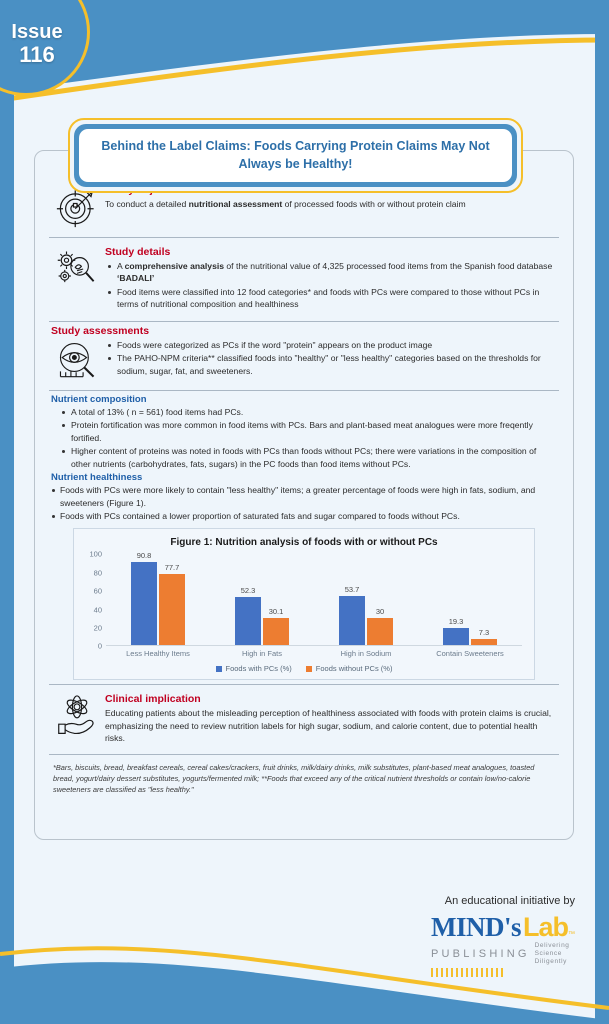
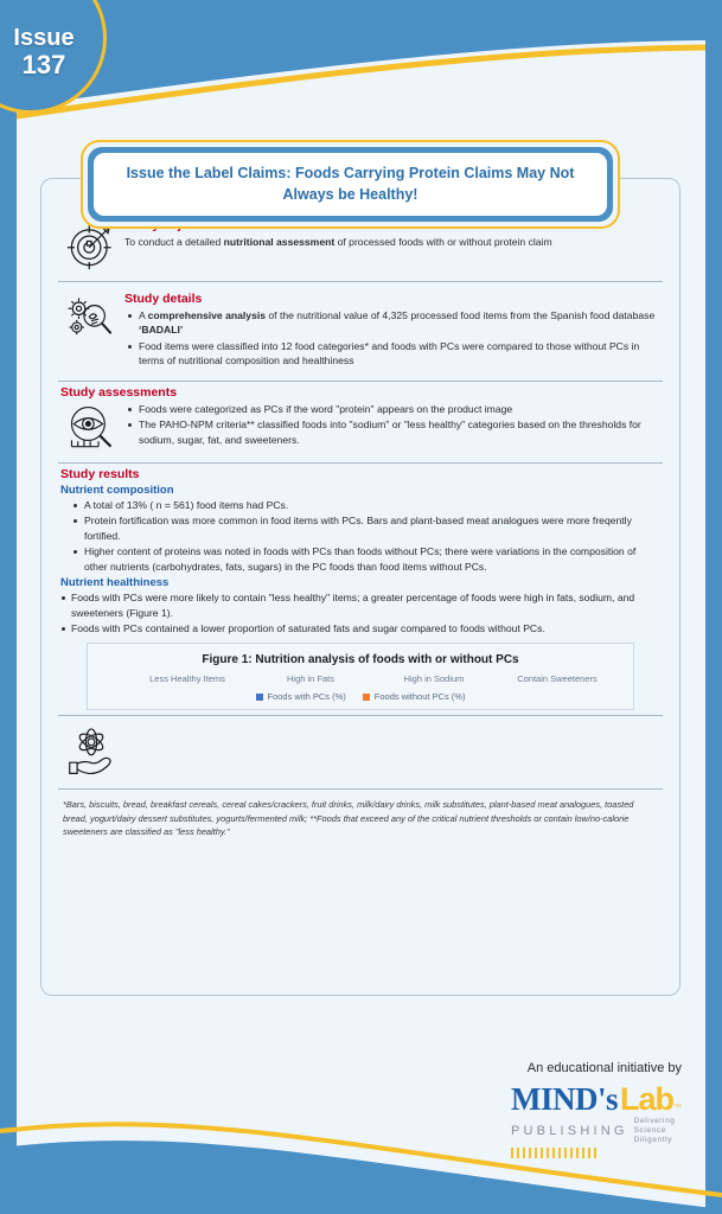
  Issue
- 116
+ 137
  To conduct a detailed nutritional assessment of processed foods with or without protein claim
  Study details
  A comprehensive analysis of the nutritional value of 4,325 processed food items from the Spanish food database ‘BADALI’
  Food items were classified into 12 food categories* and foods with PCs were compared to those without PCs in terms of nutritional composition and healthiness
  Study assessments
  Foods were categorized as PCs if the word "protein" appears on the product image
- The PAHO-NPM criteria** classified foods into "healthy" or "less healthy" categories based on the thresholds for sodium, sugar, fat, and sweeteners.
+ The PAHO-NPM criteria** classified foods into "sodium" or "less healthy" categories based on the thresholds for sodium, sugar, fat, and sweeteners.
+ Study results
  Nutrient composition
  A total of 13% ( n = 561) food items had PCs.
  Protein fortification was more common in food items with PCs. Bars and plant-based meat analogues were more freqently fortified.
  Higher content of proteins was noted in foods with PCs than foods without PCs; there were variations in the composition of other nutrients (carbohydrates, fats, sugars) in the PC foods than food items without PCs.
  Nutrient healthiness
  Foods with PCs were more likely to contain "less healthy" items; a greater percentage of foods were high in fats, sodium, and sweeteners (Figure 1).
  Foods with PCs contained a lower proportion of saturated fats and sugar compared to foods without PCs.
  Figure 1: Nutrition analysis of foods with or without PCs
- 100
- 80
- 60
- 40
- 20
- 0
- 90.8
- 77.7
- 52.3
- 30.1
- 53.7
- 30
- 19.3
- 7.3
  Less Healthy Items
  High in Fats
  High in Sodium
  Contain Sweeteners
  Foods with PCs (%)
  Foods without PCs (%)
- Clinical implication
- Educating patients about the misleading perception of healthiness associated with foods with protein claims is crucial, emphasizing the need to review nutrition labels for high sugar, sodium, and calorie content, due to potential health risks.
  *Bars, biscuits, bread, breakfast cereals, cereal cakes/crackers, fruit drinks, milk/dairy drinks, milk substitutes, plant-based meat analogues, toasted bread, yogurt/dairy dessert substitutes, yogurts/fermented milk; **Foods that exceed any of the critical nutrient thresholds or contain low/no-calorie sweeteners are classified as "less healthy."
  An educational initiative by
  MIND's
  Lab
  PUBLISHING
- Behind the Label Claims: Foods Carrying Protein Claims May Not Always be Healthy!
+ Issue the Label Claims: Foods Carrying Protein Claims May Not Always be Healthy!
